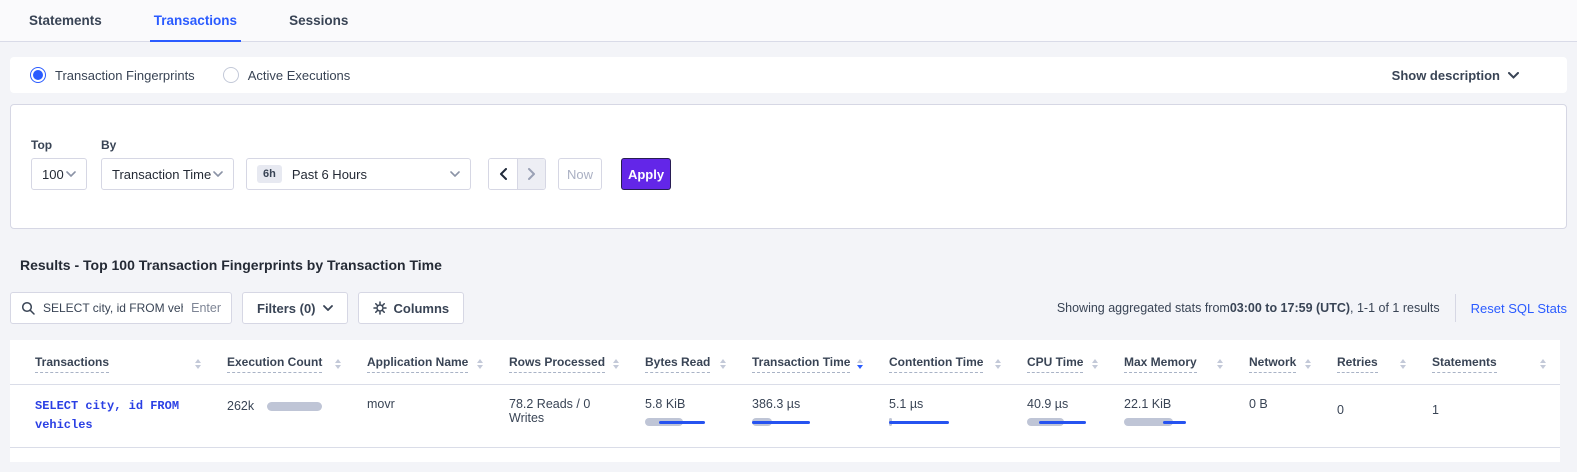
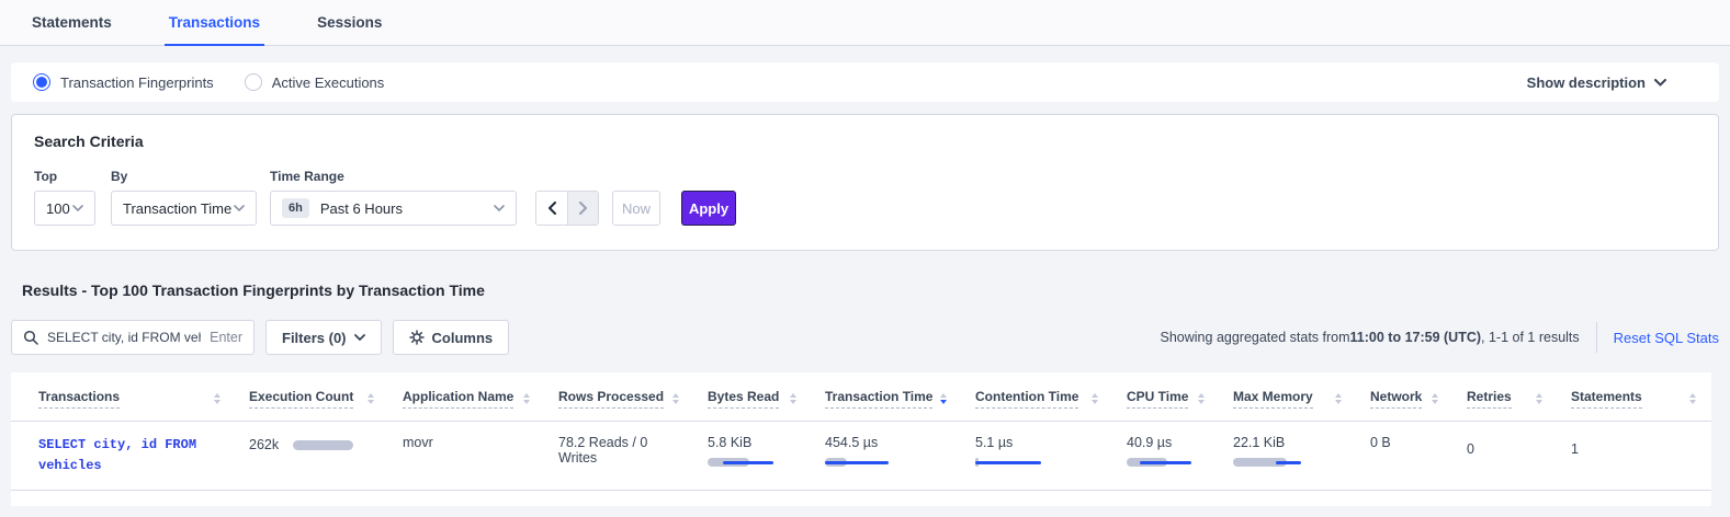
  Statements
  Transactions
  Sessions
  Transaction Fingerprints
  Active Executions
  Show description
+ Search Criteria
  Top
  100
  By
  Transaction Time
+ Time Range
  6h
  Past 6 Hours
  Now
  Apply
  Results - Top 100 Transaction Fingerprints by Transaction Time
  SELECT city, id FROM ve
  Enter
  Filters (0)
  Columns
  Showing aggregated stats from
- 03:00 to 17:59 (UTC)
+ 11:00 to 17:59 (UTC)
  , 1-1 of 1 results
  Reset SQL Stats
  Transactions	Execution Count	Application Name	Rows Processed	Bytes Read	Transaction Time	Contention Time	CPU Time	Max Memory	Network	Retries	Statements
- SELECT city, id FROM vehicles	262k	movr	78.2 Reads / 0 Writes	5.8 KiB	386.3 µs	5.1 µs	40.9 µs	22.1 KiB	0 B	0	1
+ SELECT city, id FROM vehicles	262k	movr	78.2 Reads / 0 Writes	5.8 KiB	454.5 µs	5.1 µs	40.9 µs	22.1 KiB	0 B	0	1
